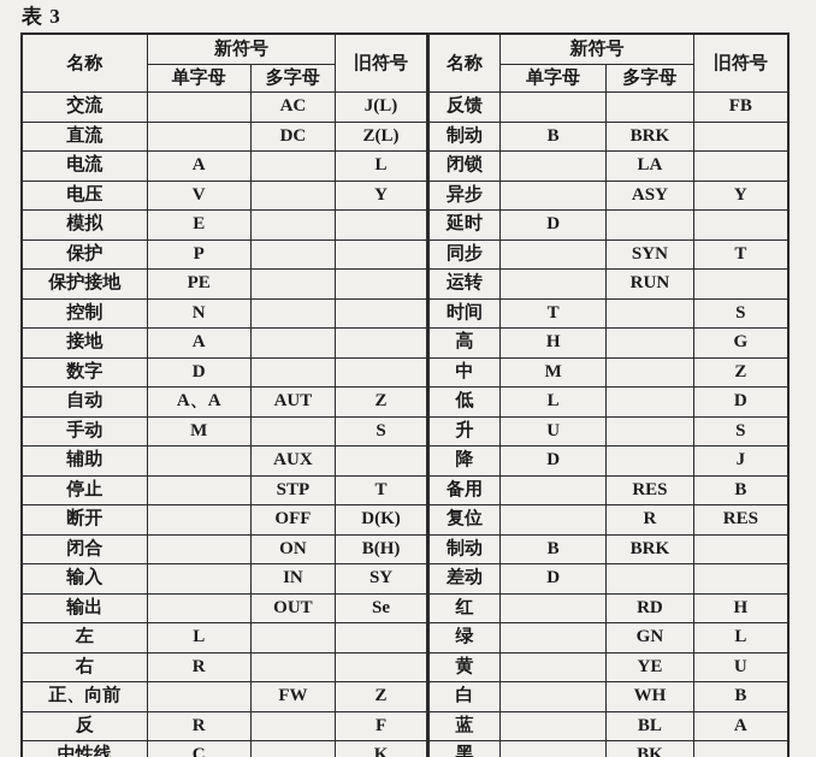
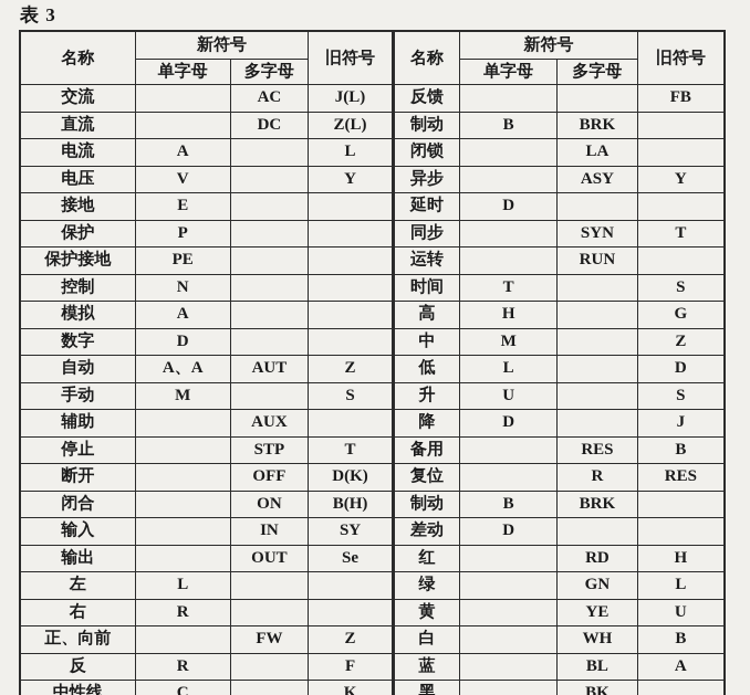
  表 3
  名称	新符号	旧符号	名称	新符号	旧符号
  单字母	多字母	单字母	多字母
  交流		AC	J(L)	反馈			FB
  直流		DC	Z(L)	制动	B	BRK
  电流	A		L	闭锁		LA
  电压	V		Y	异步		ASY	Y
- 模拟	E			延时	D
+ 接地	E			延时	D
  保护	P			同步		SYN	T
  保护接地	PE			运转		RUN
  控制	N			时间	T		S
- 接地	A			高	H		G
+ 模拟	A			高	H		G
  数字	D			中	M		Z
  自动	A、A	AUT	Z	低	L		D
  手动	M		S	升	U		S
  辅助		AUX		降	D		J
  停止		STP	T	备用		RES	B
  断开		OFF	D(K)	复位		R	RES
  闭合		ON	B(H)	制动	B	BRK
  输入		IN	SY	差动	D
  输出		OUT	Se	红		RD	H
  左	L			绿		GN	L
  右	R			黄		YE	U
  正、向前		FW	Z	白		WH	B
  反	R		F	蓝		BL	A
  中性线	C		K	黑		BK
